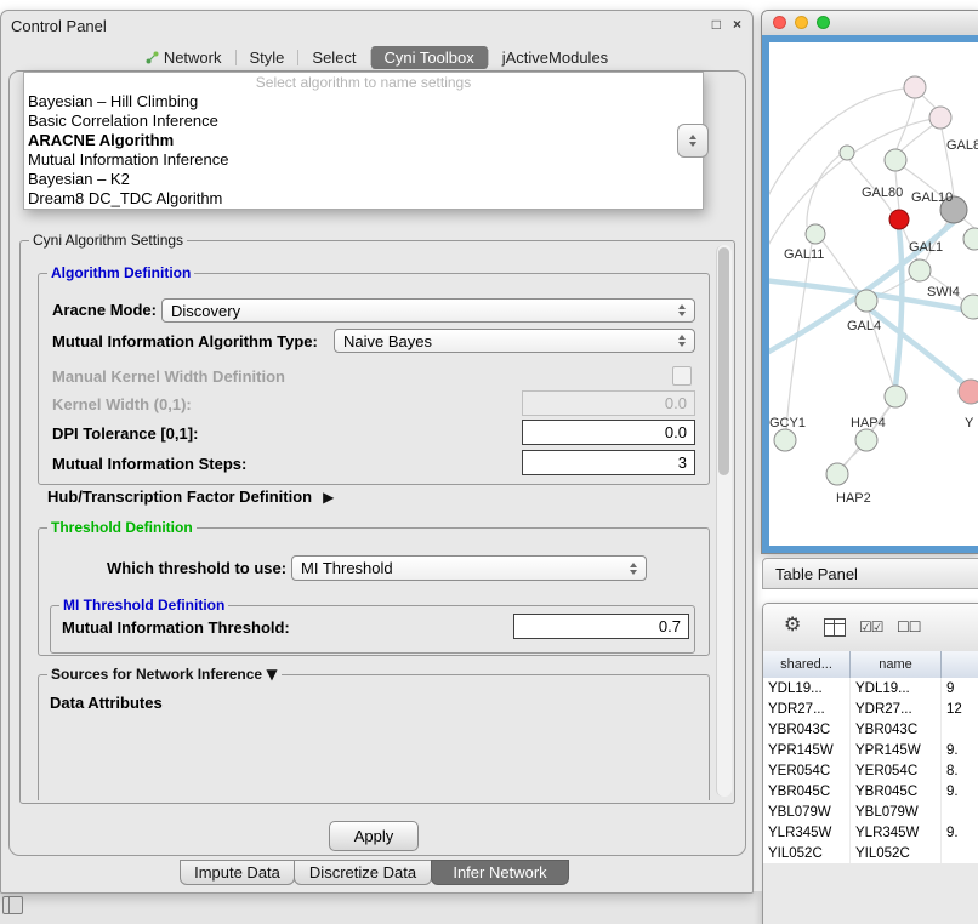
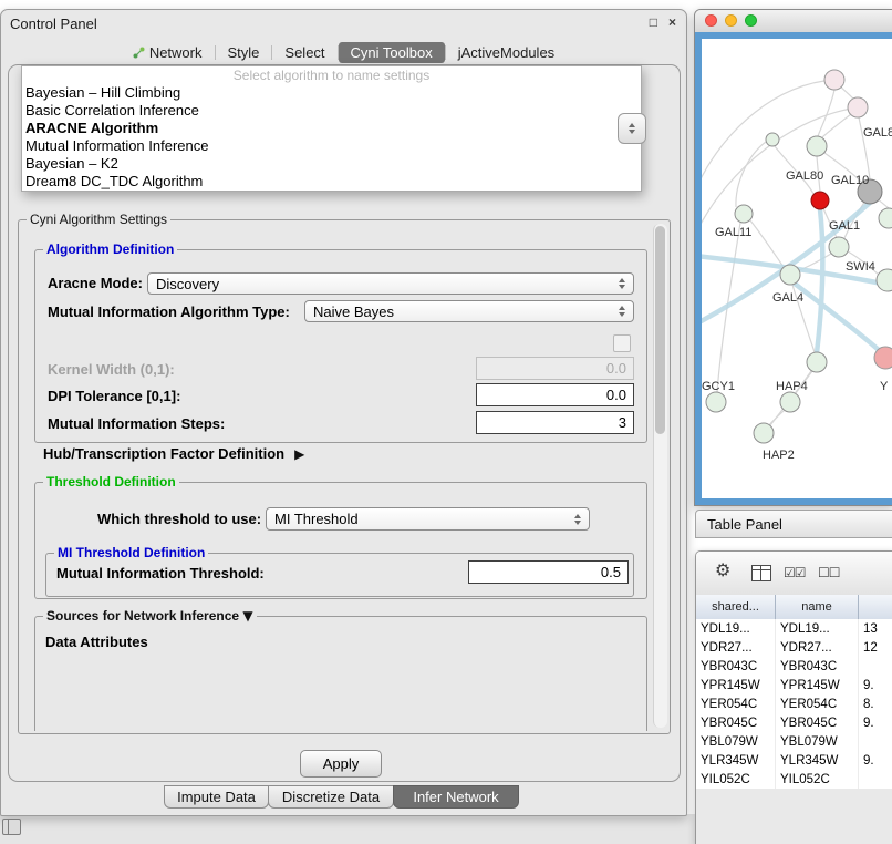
  Control Panel
  □
  ×
  Network
  Style
  Select
  Cyni Toolbox
  jActiveModules
  Select algorithm to name settings
  Bayesian – Hill Climbing
  Basic Correlation Inference
  ARACNE Algorithm
  Mutual Information Inference
  Bayesian – K2
  Dream8 DC_TDC Algorithm
  Cyni Algorithm Settings
  Algorithm Definition
  Aracne Mode:
  Discovery
  Mutual Information Algorithm Type:
  Naive Bayes
- Manual Kernel Width Definition
  Kernel Width (0,1):
  0.0
  DPI Tolerance [0,1]:
  0.0
  Mutual Information Steps:
  3
  Hub/Transcription Factor Definition
  ▶
  Threshold Definition
  Which threshold to use:
  MI Threshold
  MI Threshold Definition
  Mutual Information Threshold:
- 0.7
+ 0.5
  Sources for Network Inference ▼
  Data Attributes
  Apply
  Impute Data
  Discretize Data
  Infer Network
  GAL8
  GAL80
  GAL10
  GAL11
  GAL1
  SWI4
  GAL4
  GCY1
  HAP4
  HAP2
  Y
  Table Panel
  ⚙
  ☑☑
  ☐☐
  shared...
  name
  YDL19...
  YDL19...
- 9
+ 13
  YDR27...
  YDR27...
  12
  YBR043C
  YBR043C
  YPR145W
  YPR145W
  9.
  YER054C
  YER054C
  8.
  YBR045C
  YBR045C
  9.
  YBL079W
  YBL079W
  YLR345W
  YLR345W
  9.
  YIL052C
  YIL052C
